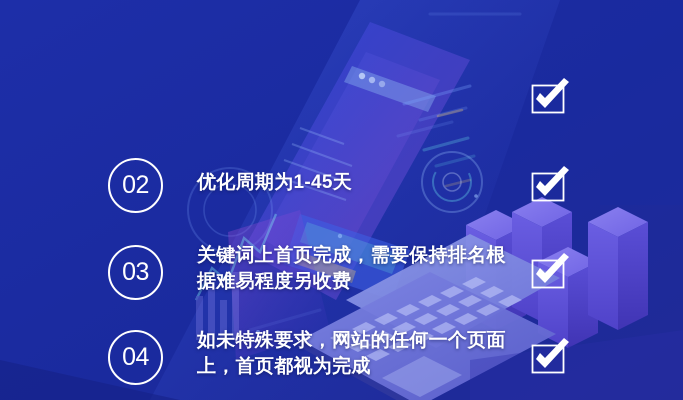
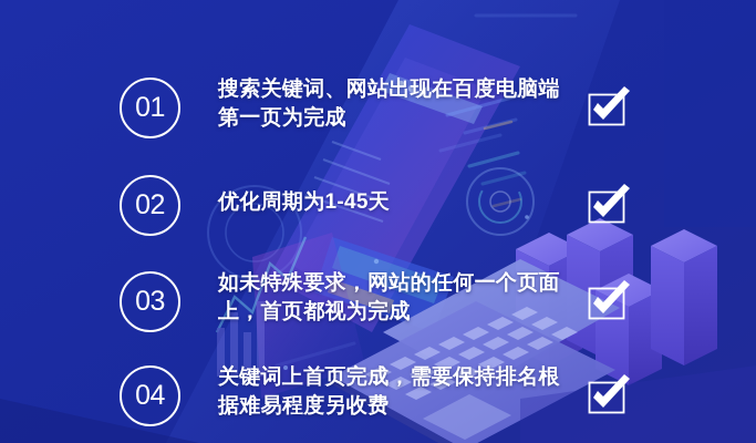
+ 01
+ 搜索关键词、网站出现在百度电脑端第一页为完成
  02
  优化周期为1-45天
  03
- 关键词上首页完成，需要保持排名根据难易程度另收费
+ 如未特殊要求，网站的任何一个页面上，首页都视为完成
  04
- 如未特殊要求，网站的任何一个页面上，首页都视为完成
+ 关键词上首页完成，需要保持排名根据难易程度另收费
